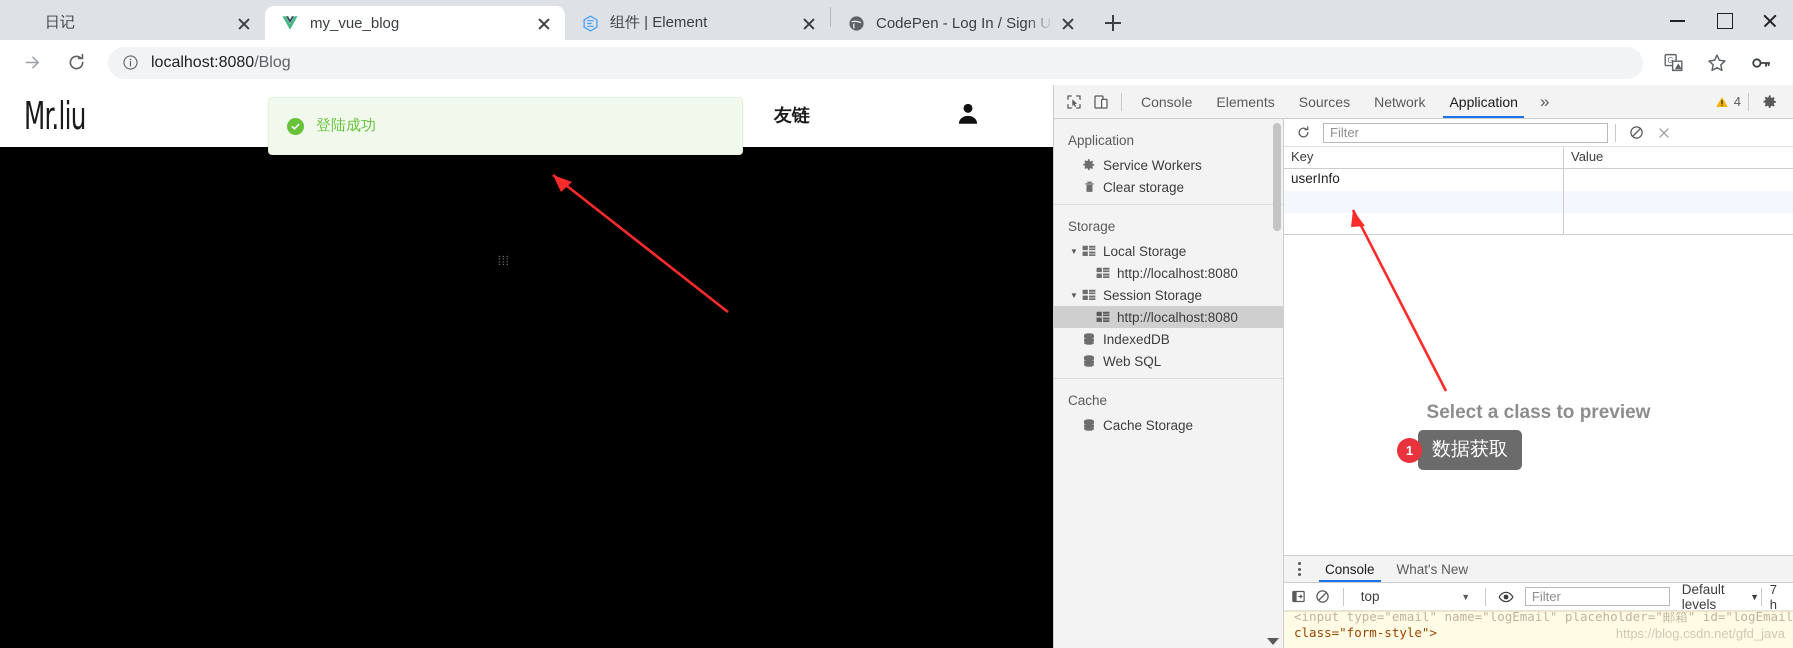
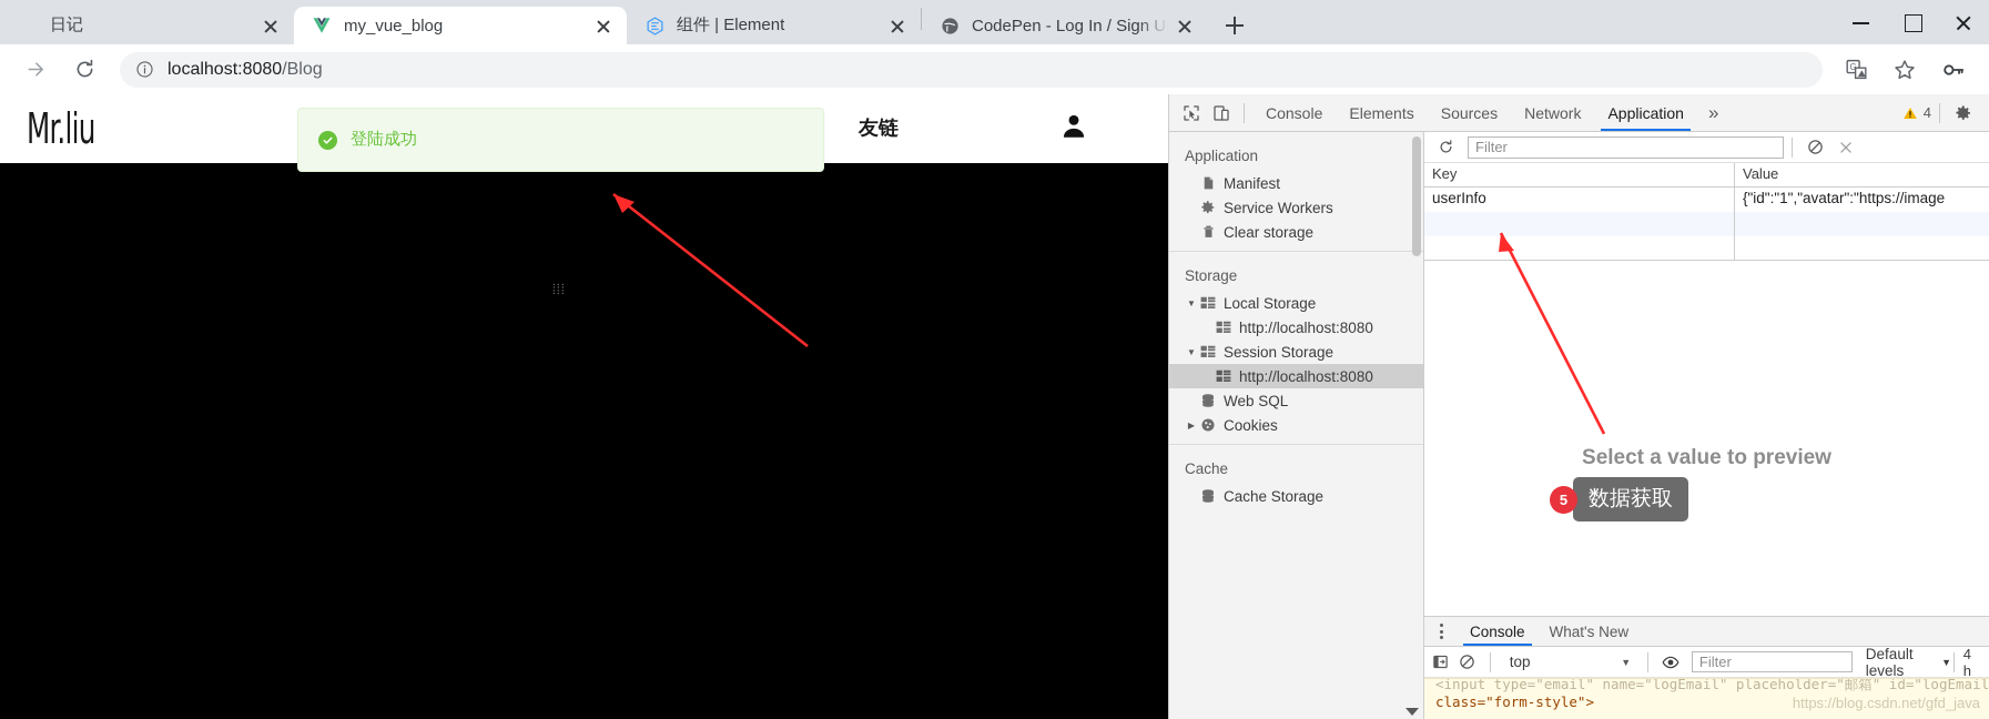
  日记
  my_vue_blog
  组件 | Element
  CodePen - Log In / Sign U
  localhost:8080/Blog
  G
  Mr.liu
  友链
  登陆成功
  ⦙⦙⦙
  Console
  Elements
  Sources
  Network
  Application
  »
  4
  Application
+ Manifest
  Service Workers
  Clear storage
  Storage
  ▼
  Local Storage
  http://localhost:8080
  ▼
  Session Storage
  http://localhost:8080
- IndexedDB
  Web SQL
+ ▶
+ Cookies
  Cache
  Cache Storage
  Filter
  Key
  Value
  userInfo
+ {"id":"1","avatar":"https://image
- Select a class to preview
+ Select a value to preview
  Console
  What's New
  top
  ▼
  Filter
  Default levels
  ▼
- 7 h
+ 4 h
  <input type="email" name="logEmail" placeholder="邮箱" id="logEmail
  class="form-style">
  https://blog.csdn.net/gfd_java
- 1
+ 5
  数据获取
